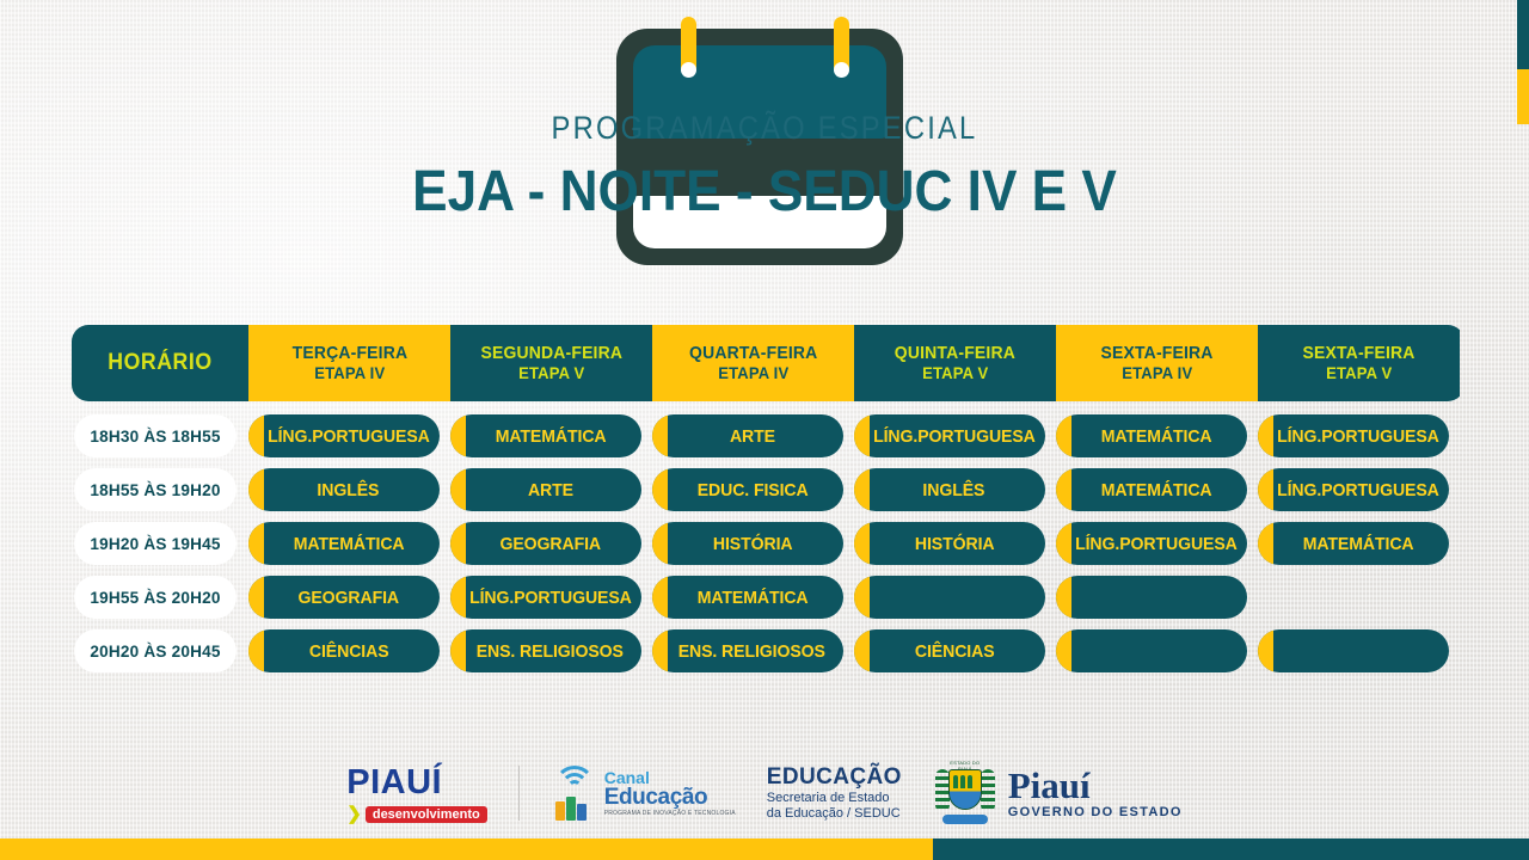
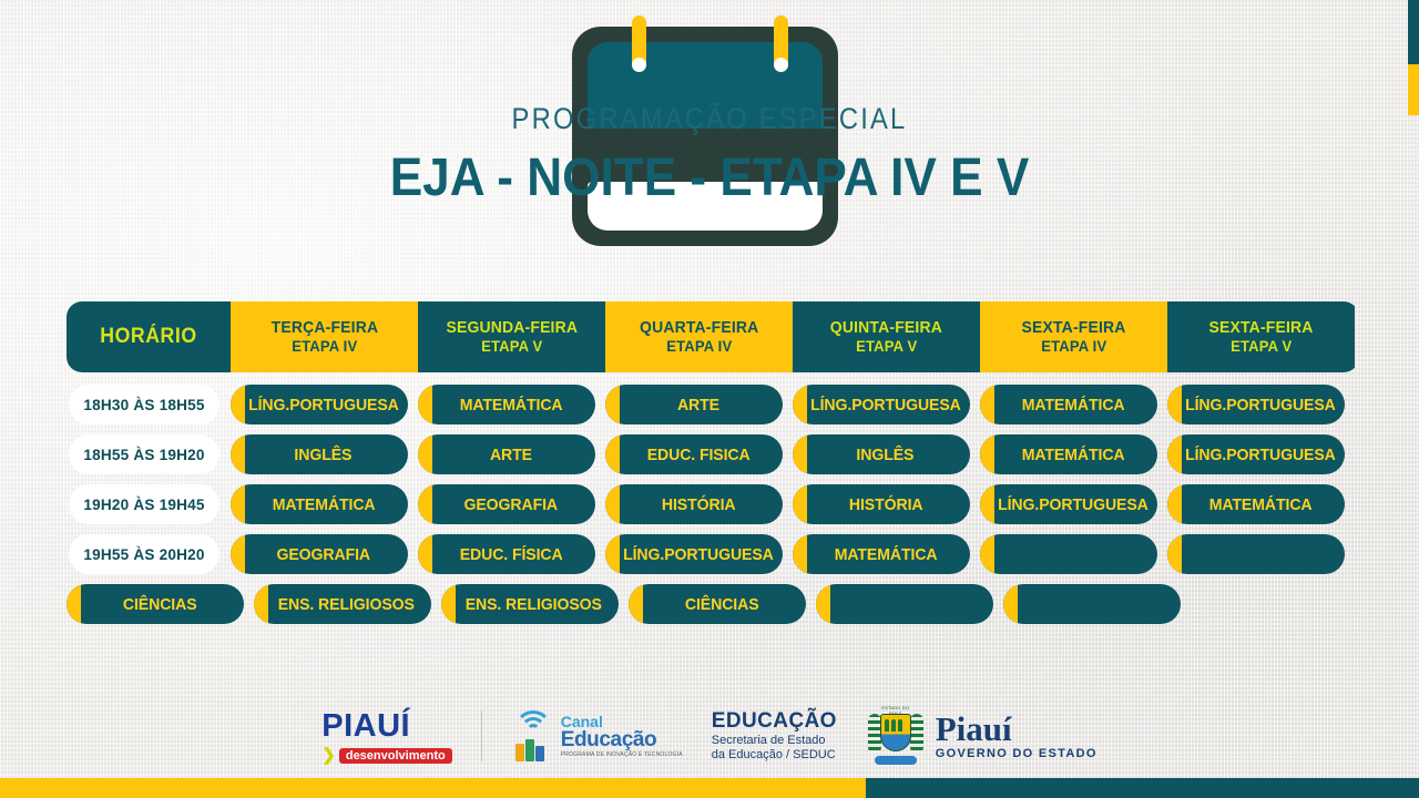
  PROGRAMAÇÃO ESPECIAL
- EJA - NOITE - SEDUC IV E V
+ EJA - NOITE - ETAPA IV E V
  HORÁRIO
  TERÇA-FEIRA
  ETAPA IV
  SEGUNDA-FEIRA
  ETAPA V
  QUARTA-FEIRA
  ETAPA IV
  QUINTA-FEIRA
  ETAPA V
  SEXTA-FEIRA
  ETAPA IV
  SEXTA-FEIRA
  ETAPA V
  18H30 ÀS 18H55
  LÍNG.PORTUGUESA
  MATEMÁTICA
  ARTE
  LÍNG.PORTUGUESA
  MATEMÁTICA
  LÍNG.PORTUGUESA
  18H55 ÀS 19H20
  INGLÊS
  ARTE
  EDUC. FISICA
  INGLÊS
  MATEMÁTICA
  LÍNG.PORTUGUESA
  19H20 ÀS 19H45
  MATEMÁTICA
  GEOGRAFIA
  HISTÓRIA
  HISTÓRIA
  LÍNG.PORTUGUESA
  MATEMÁTICA
  19H55 ÀS 20H20
  GEOGRAFIA
+ EDUC. FÍSICA
  LÍNG.PORTUGUESA
  MATEMÁTICA
- 20H20 ÀS 20H45
  CIÊNCIAS
  ENS. RELIGIOSOS
  ENS. RELIGIOSOS
  CIÊNCIAS
  PIAUÍ
  ❯
  desenvolvimento
  Canal
  Educação
  EDUCAÇÃO
  Secretaria de Estado
  da Educação / SEDUC
  Piauí
  GOVERNO DO ESTADO
